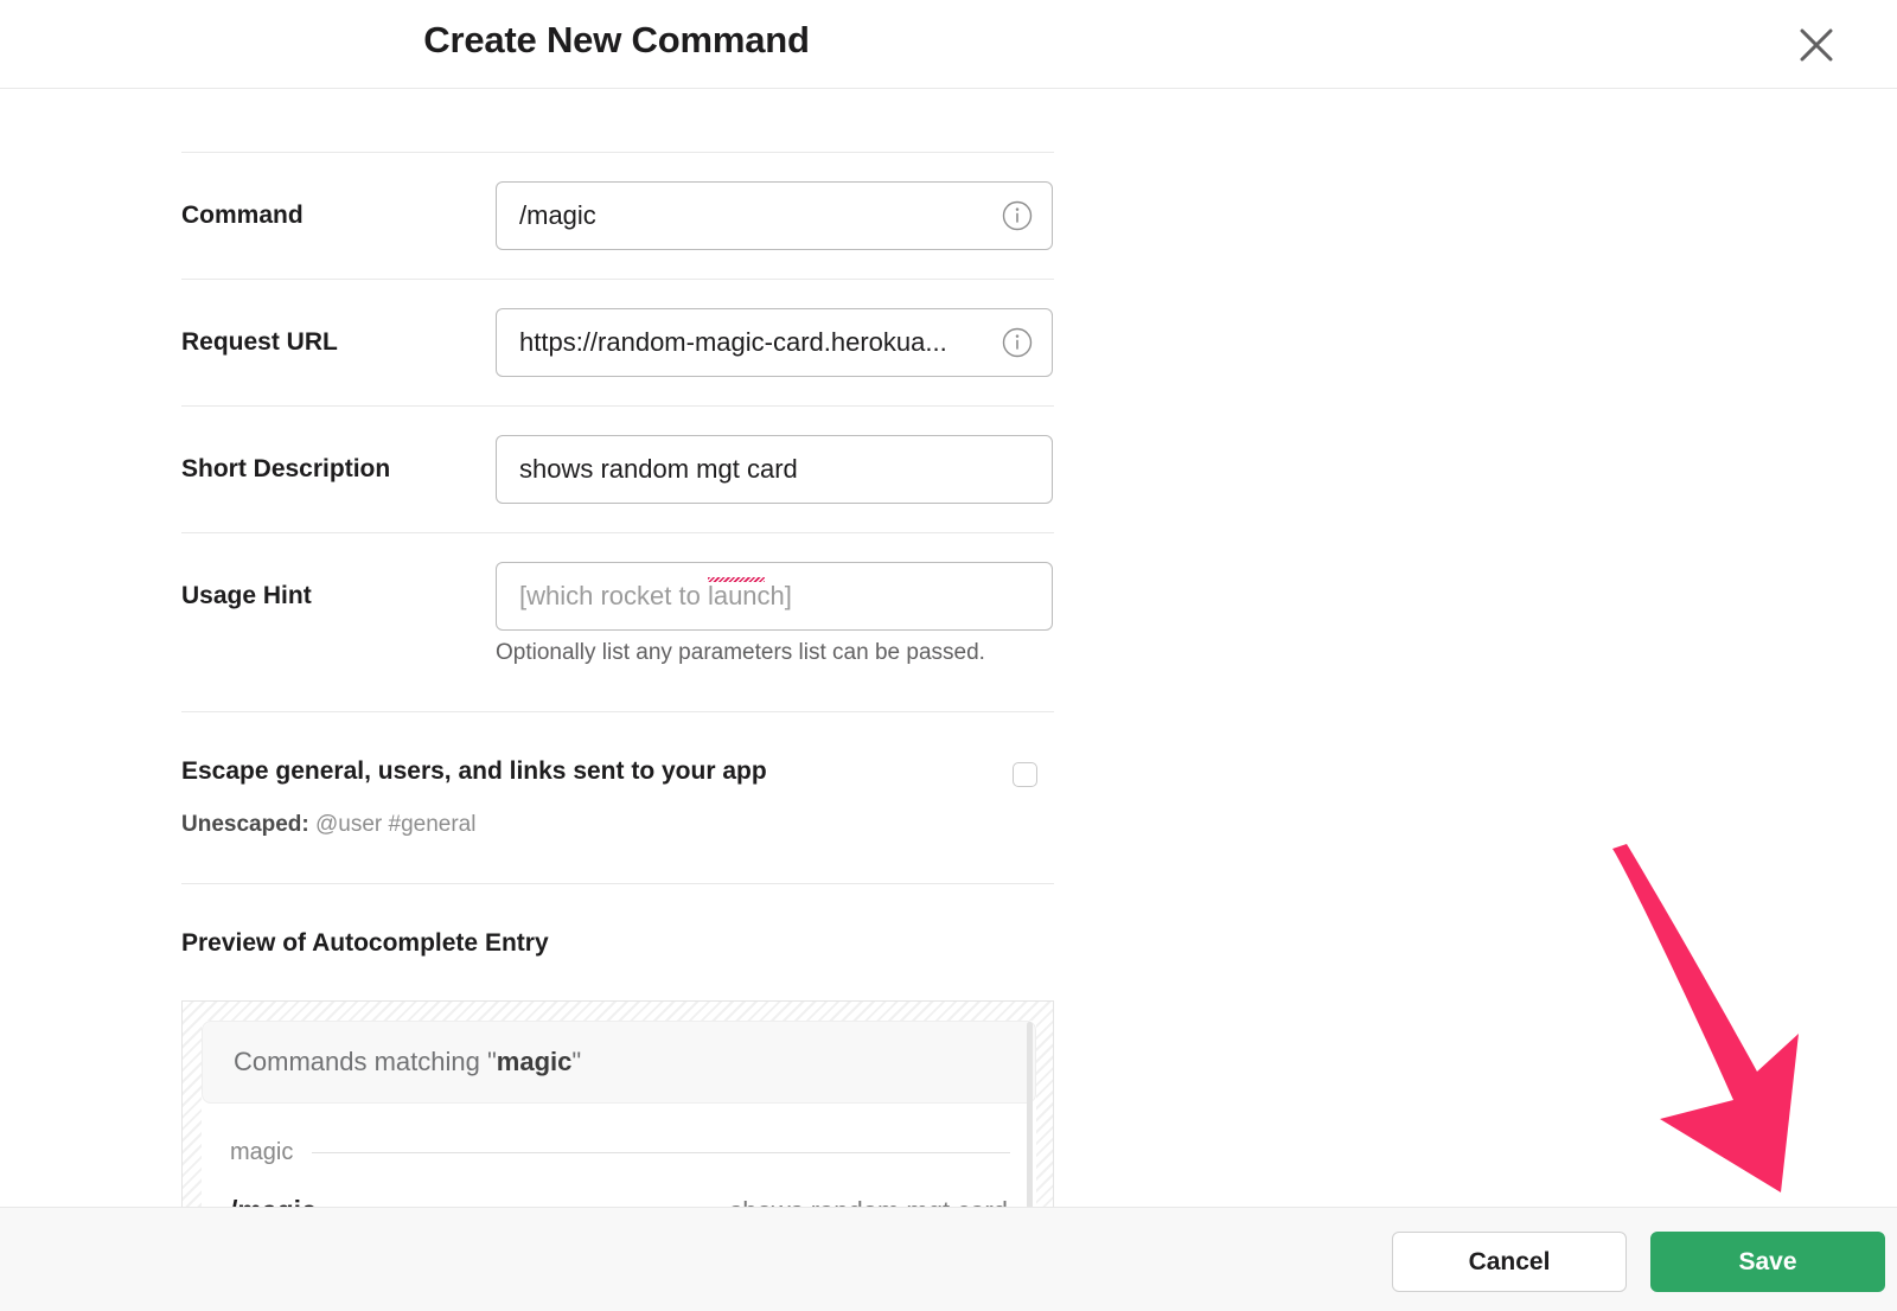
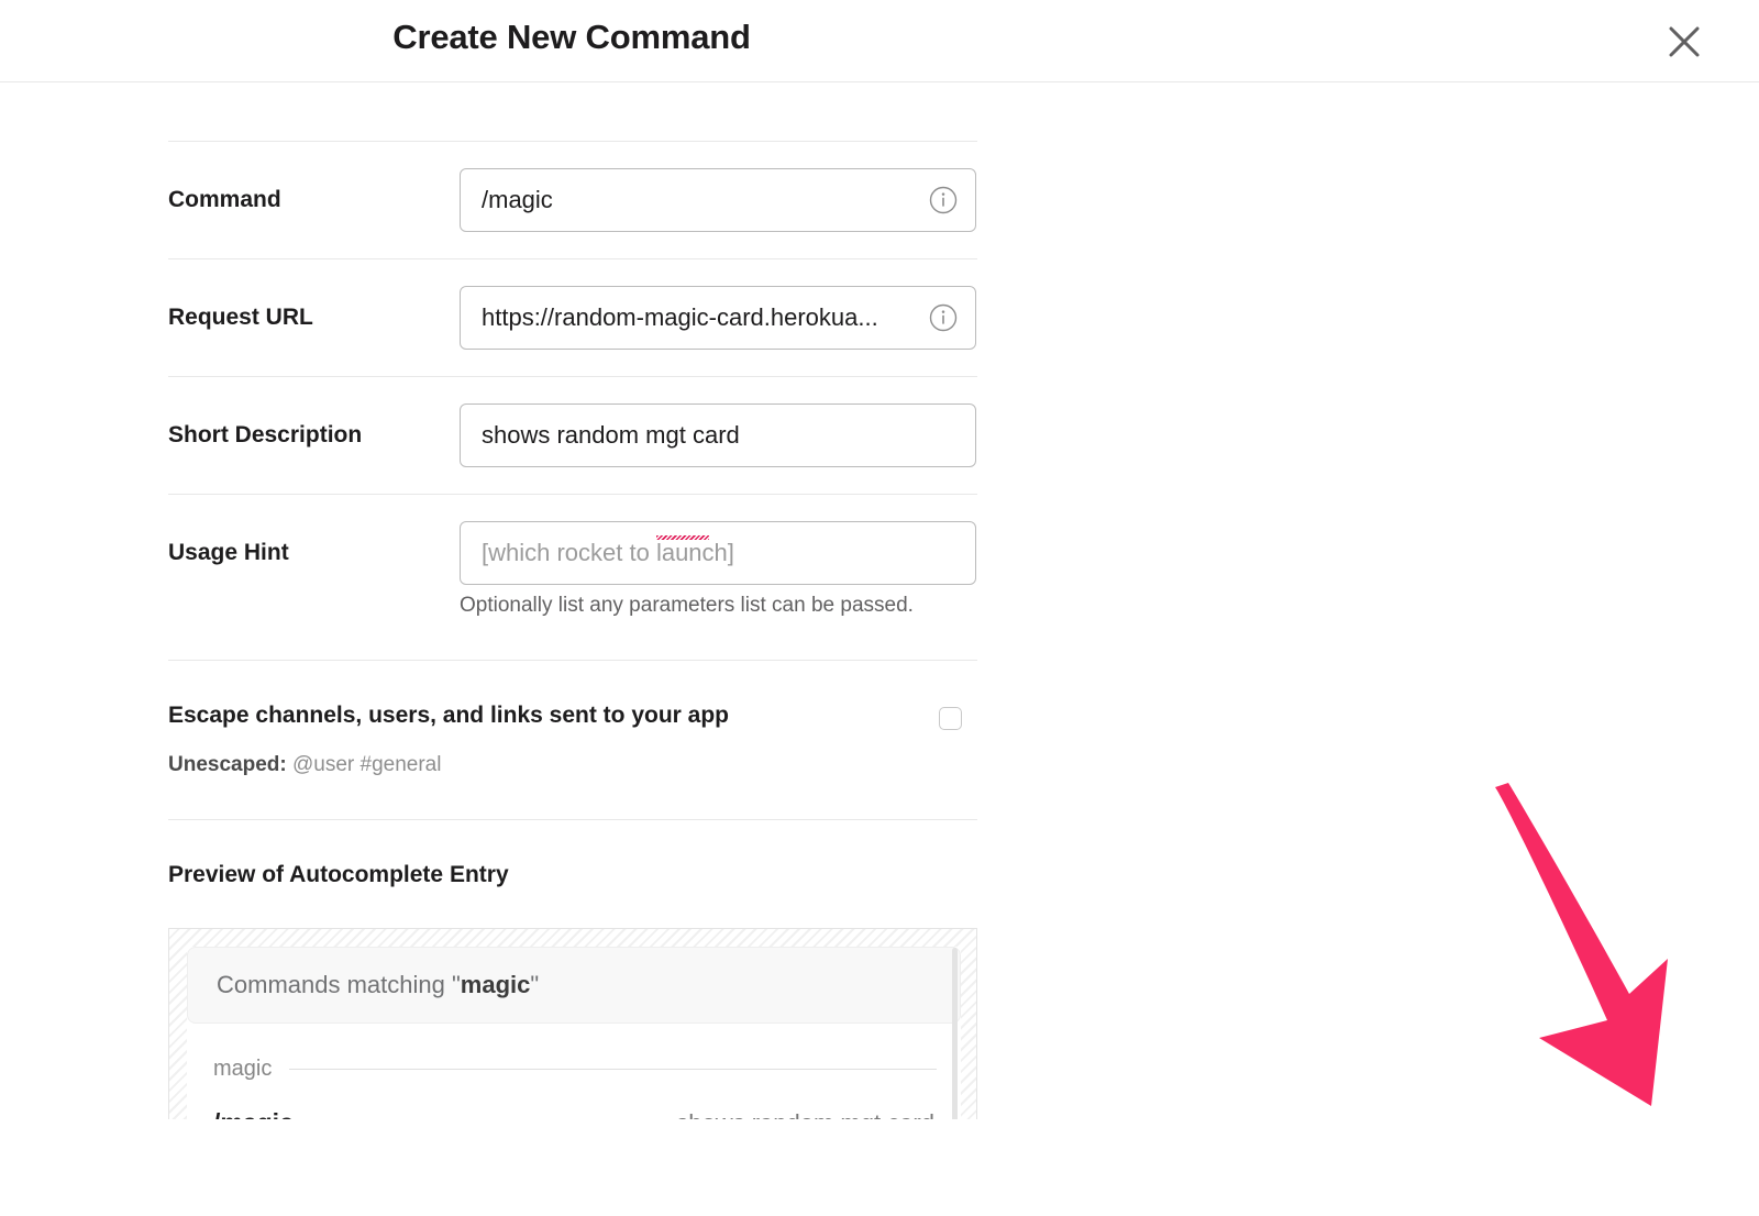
  Create New Command
  Command
  /magic
  Request URL
  https://random-magic-card.herokua...
  Short Description
  shows random mgt card
  Usage Hint
  [which rocket to launch]
  Optionally list any parameters list can be passed.
- Escape general, users, and links sent to your app
+ Escape channels, users, and links sent to your app
  Unescaped: @user #general
  Preview of Autocomplete Entry
  Commands matching "
  magic
  "
  magic
- Cancel
- Save
